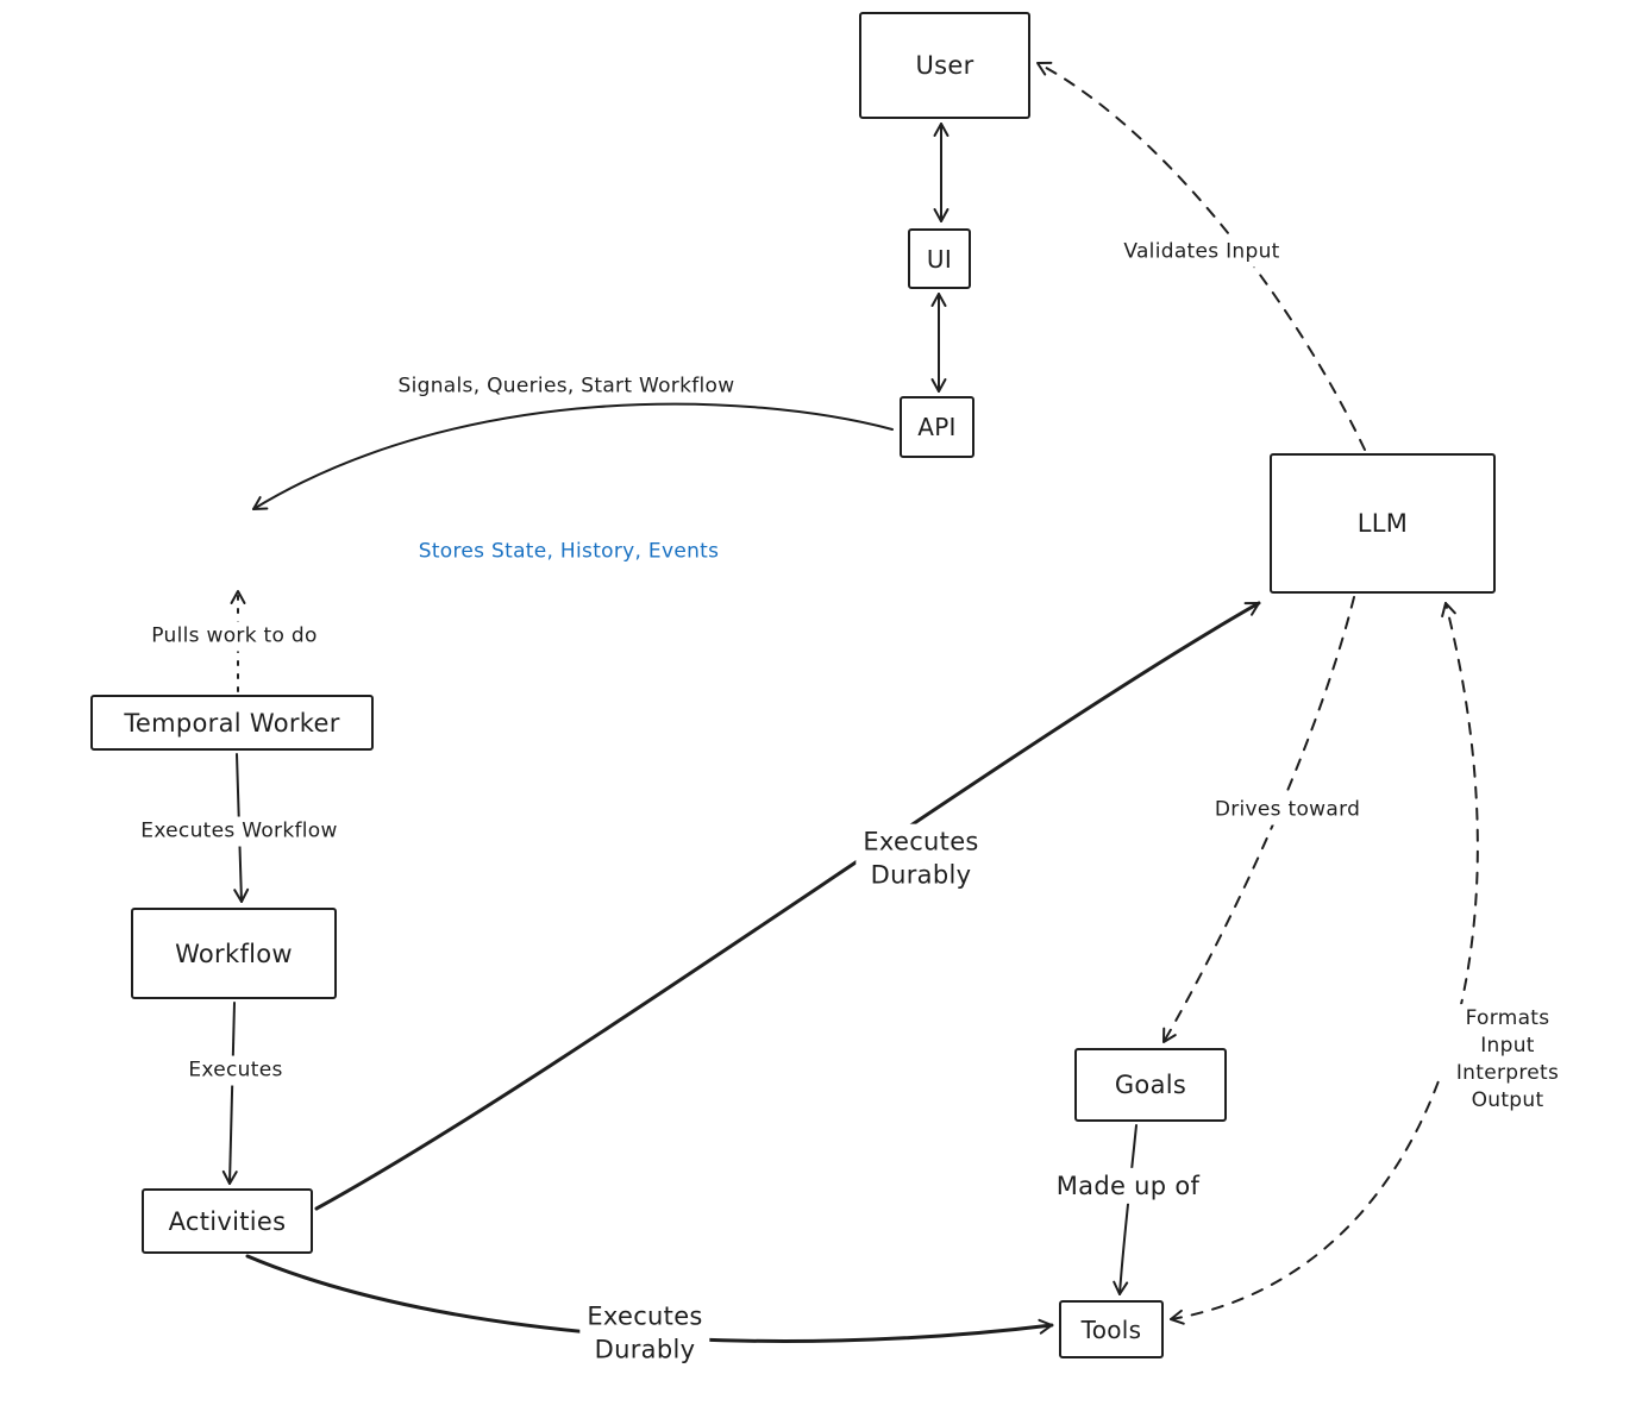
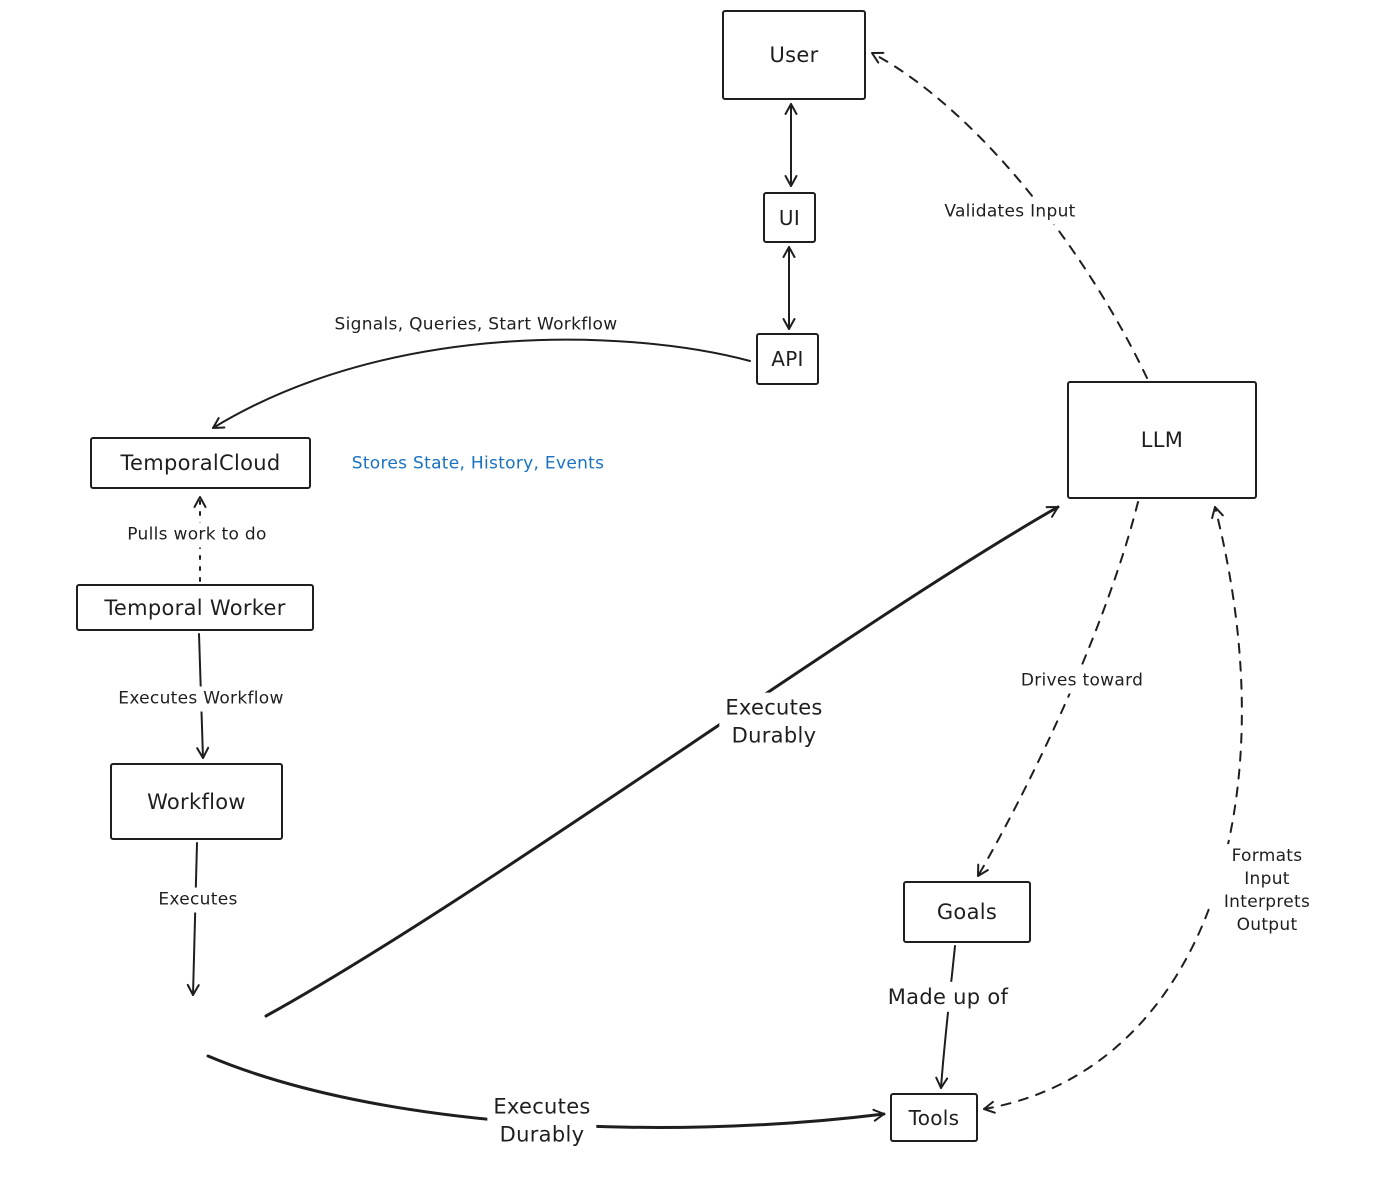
  User
  UI
  API
  LLM
+ TemporalCloud
  Temporal Worker
  Workflow
- Activities
  Goals
  Tools
  Signals, Queries, Start Workflow
  Validates Input
  Stores State, History, Events
  Pulls work to do
  Executes Workflow
  Executes
  Executes
  Durably
  Drives toward
  Made up of
  Formats Input
  Interprets Output
  Executes
  Durably
